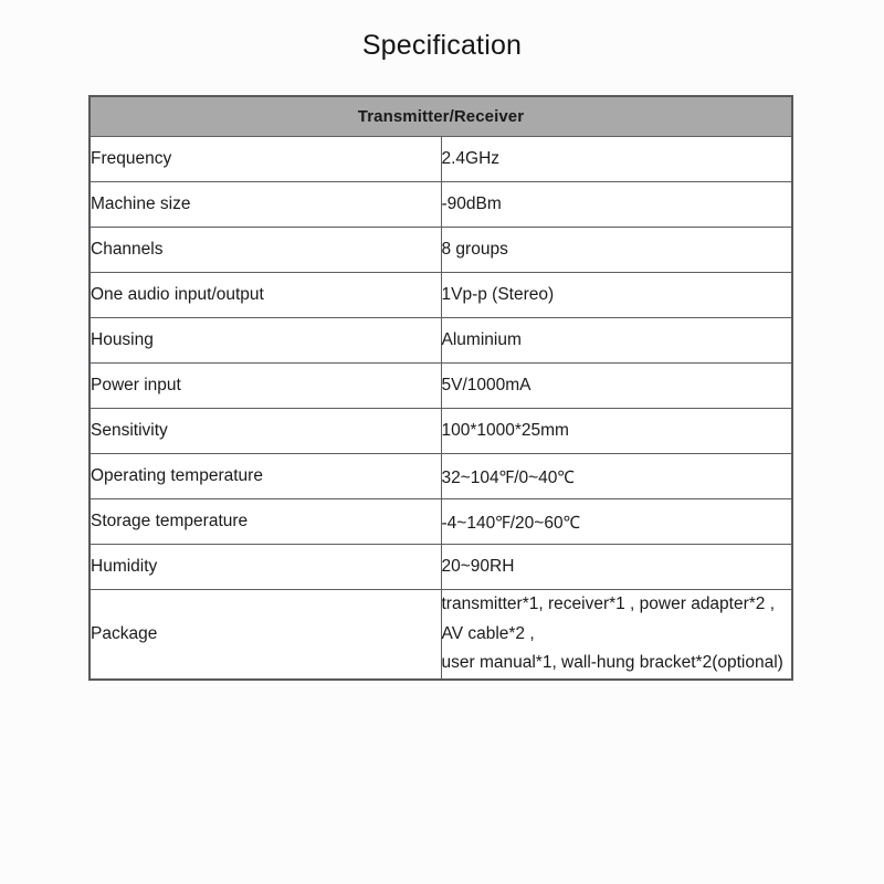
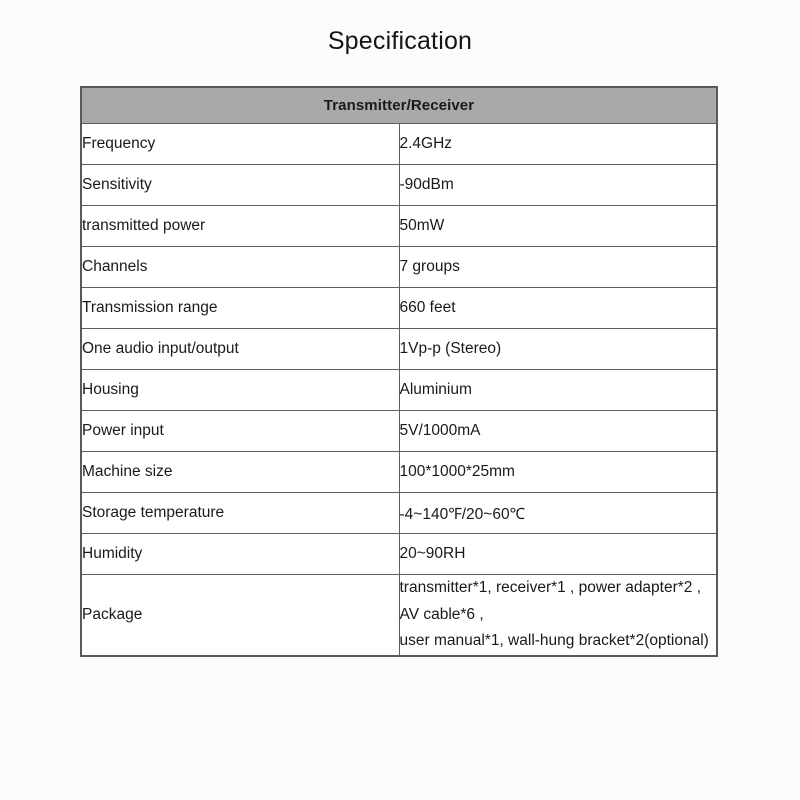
  Specification
  Transmitter/Receiver
  Frequency	2.4GHz
- Machine size	-90dBm
+ Sensitivity	-90dBm
+ transmitted power	50mW
- Channels	8 groups
+ Channels	7 groups
+ Transmission range	660 feet
  One audio input/output	1Vp-p (Stereo)
  Housing	Aluminium
  Power input	5V/1000mA
- Sensitivity	100*1000*25mm
+ Machine size	100*1000*25mm
- Operating temperature	32~104℉/0~40℃
  Storage temperature	-4~140℉/20~60℃
  Humidity	20~90RH
- Package	transmitter*1, receiver*1 , power adapter*2 , AV cable*2 , user manual*1, wall-hung bracket*2(optional)
+ Package	transmitter*1, receiver*1 , power adapter*2 , AV cable*6 , user manual*1, wall-hung bracket*2(optional)
